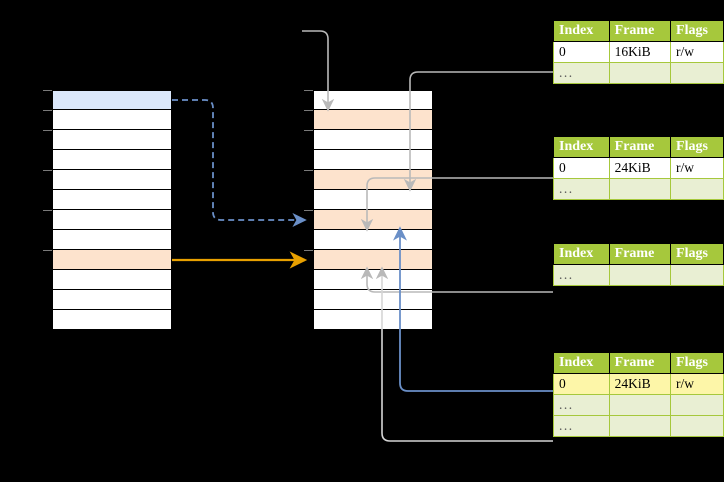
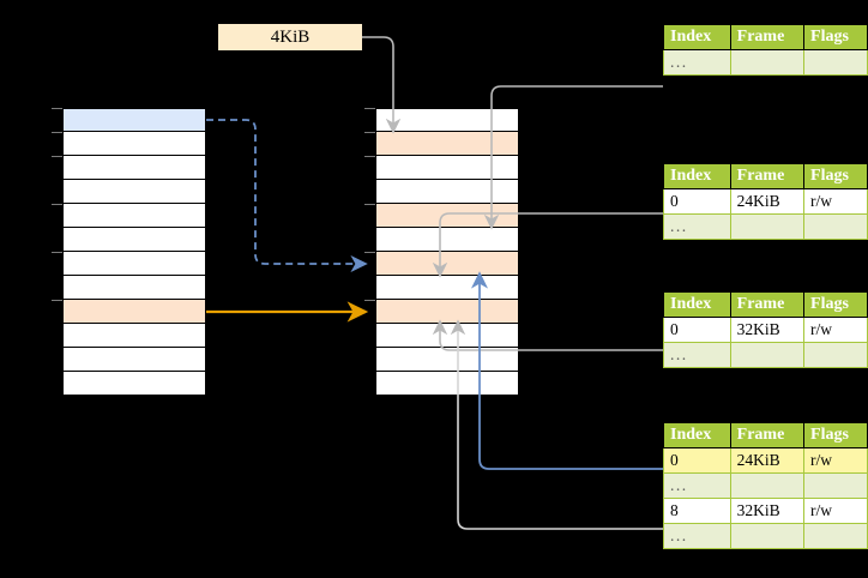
+ 4KiB
  Index	Frame	Flags
- 0	16KiB	r/w
  ...
  Index	Frame	Flags
  0	24KiB	r/w
  ...
  Index	Frame	Flags
+ 0	32KiB	r/w
  ...
  Index	Frame	Flags
  0	24KiB	r/w
  ...
+ 8	32KiB	r/w
  ...
